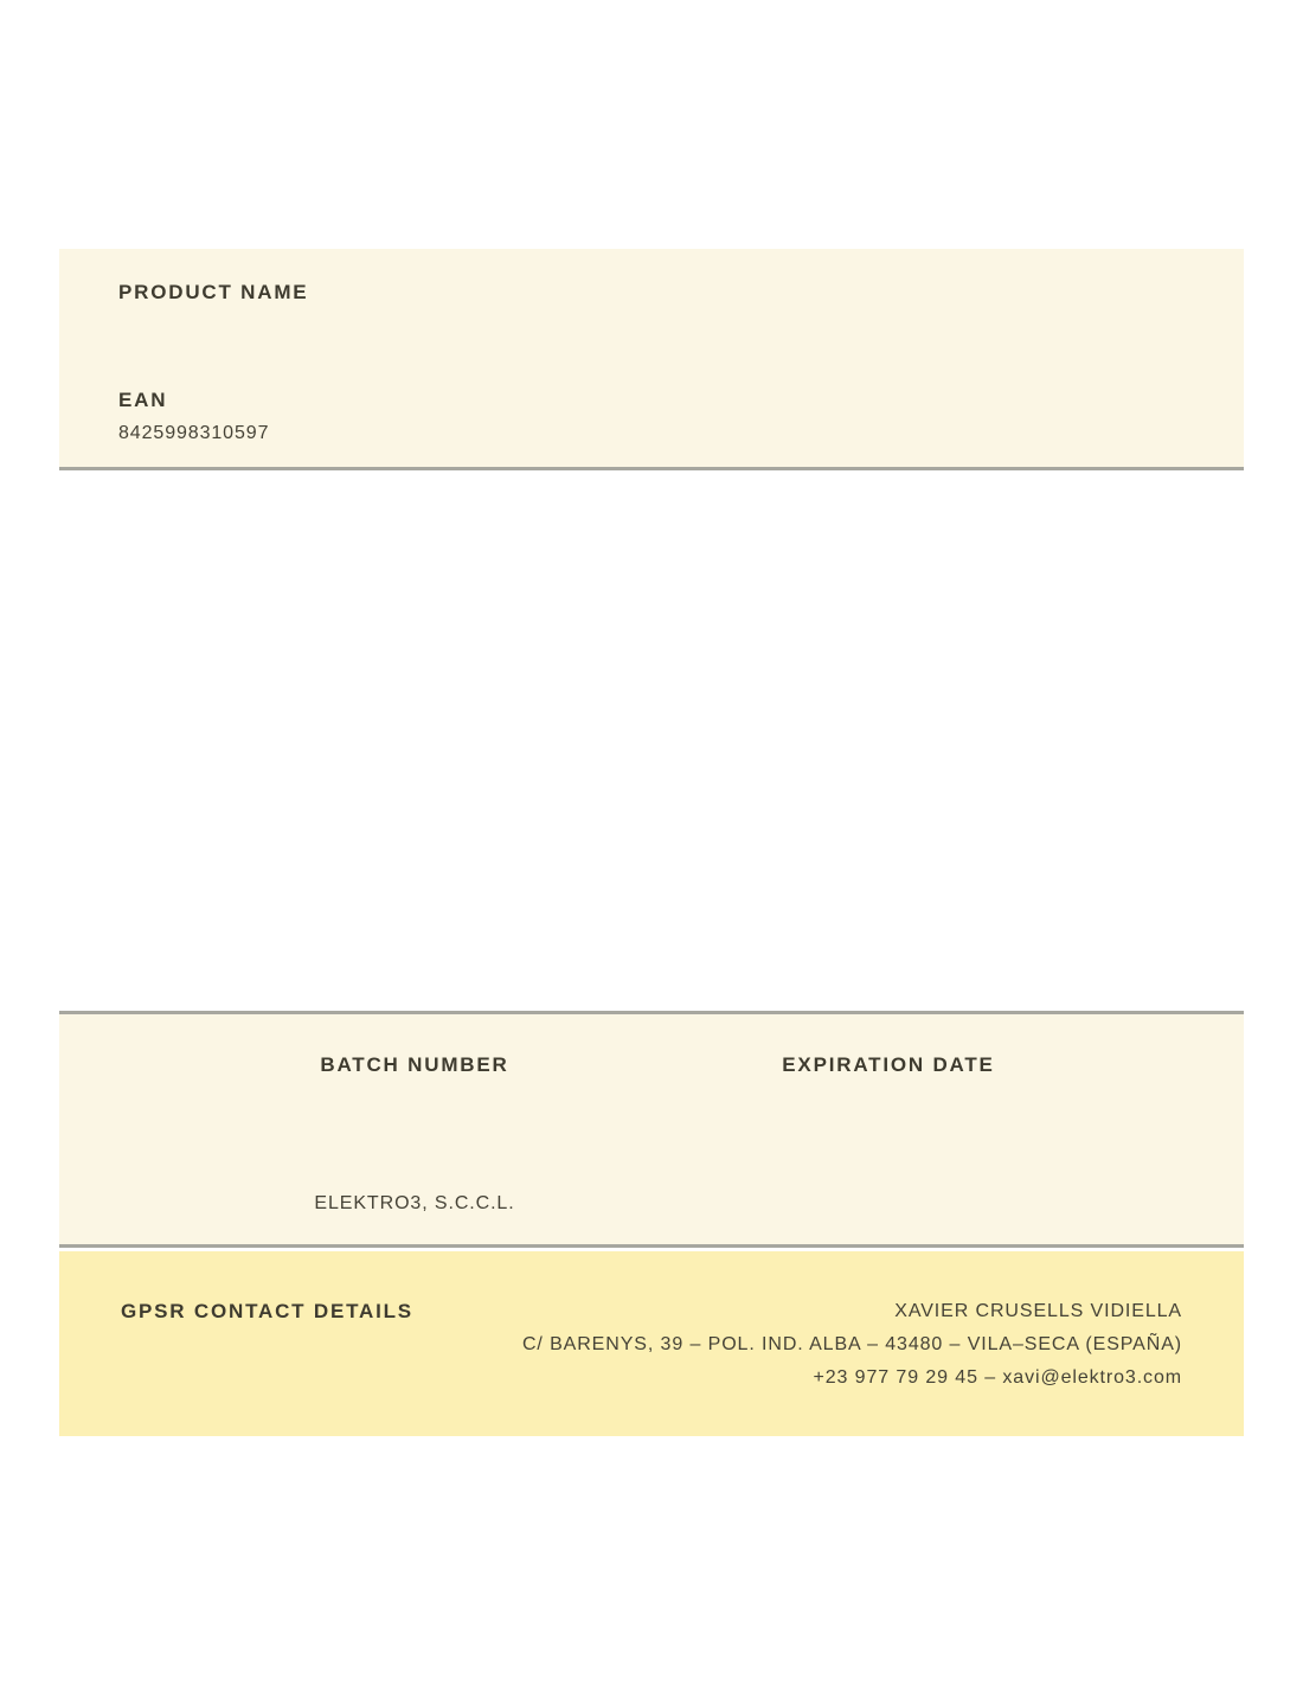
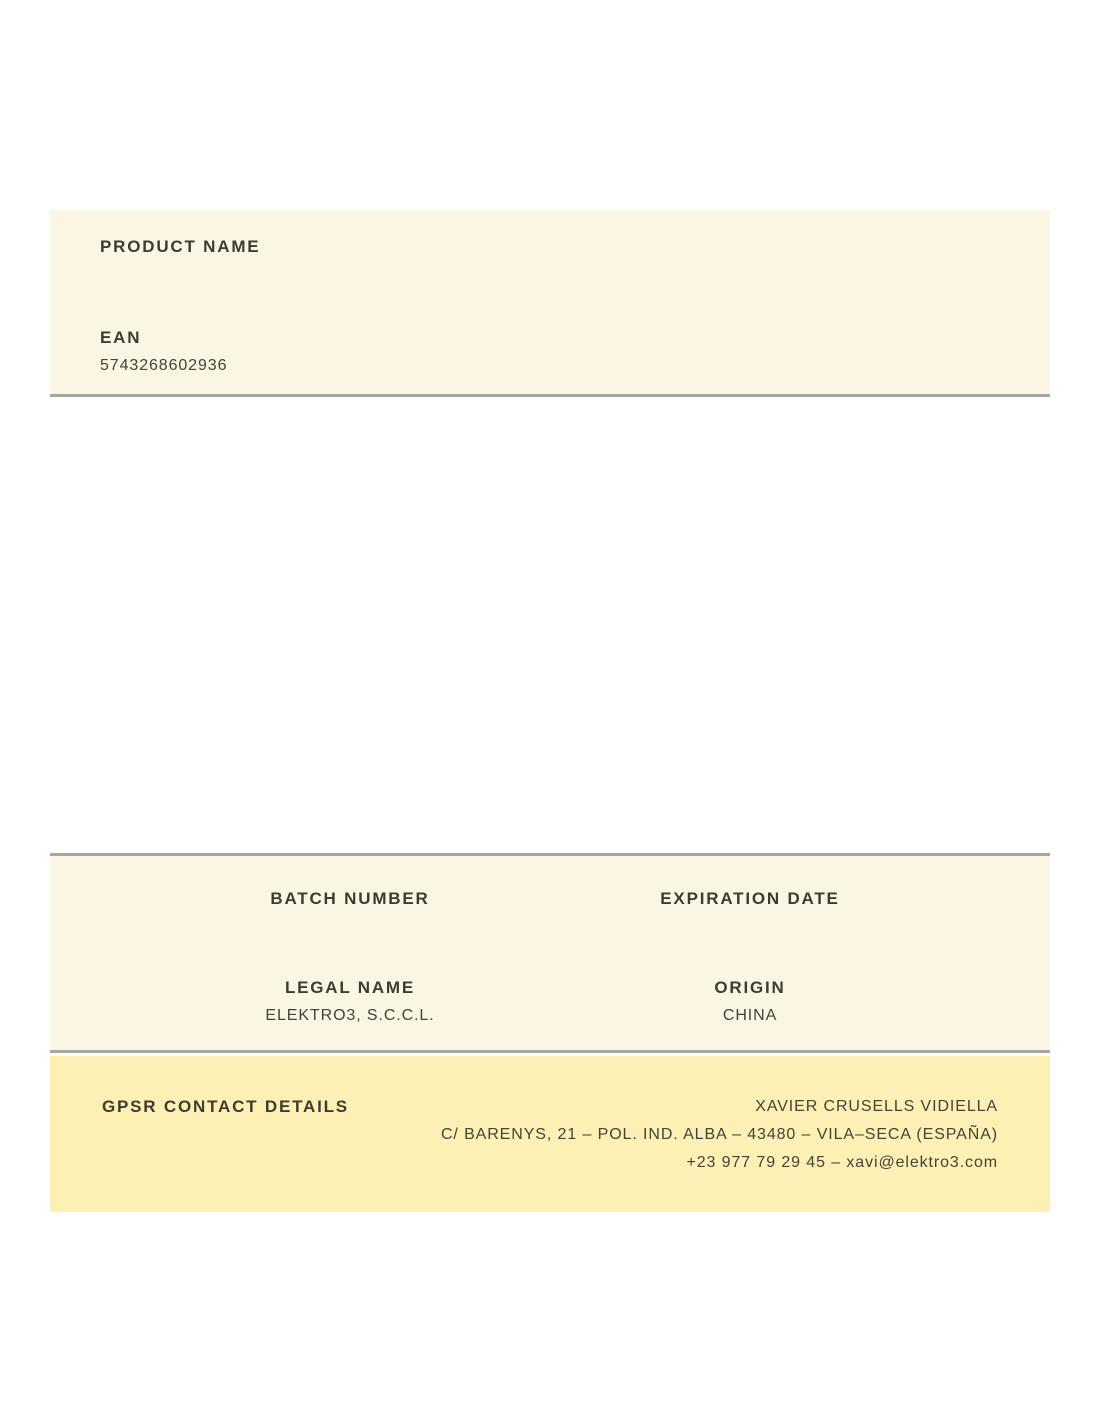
  PRODUCT NAME
  EAN
- 8425998310597
+ 5743268602936
  BATCH NUMBER
  EXPIRATION DATE
+ LEGAL NAME
+ ORIGIN
  ELEKTRO3, S.C.C.L.
+ CHINA
  GPSR CONTACT DETAILS
  XAVIER CRUSELLS VIDIELLA
- C/ BARENYS, 39 – POL. IND. ALBA – 43480 – VILA–SECA (ESPAÑA)
+ C/ BARENYS, 21 – POL. IND. ALBA – 43480 – VILA–SECA (ESPAÑA)
  +23 977 79 29 45 – xavi@elektro3.com
